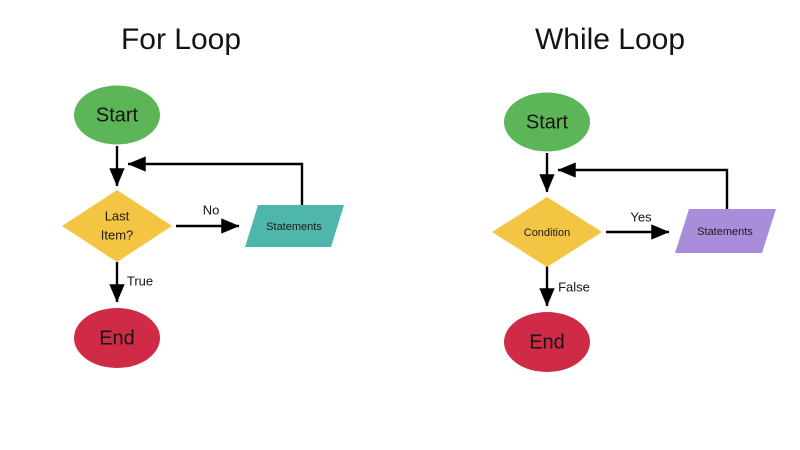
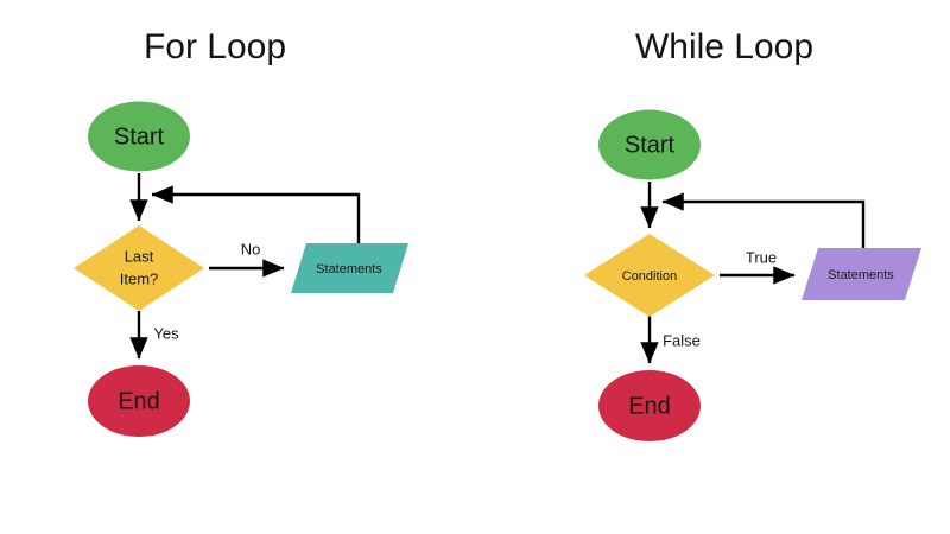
  For Loop
  Start
  Last
  Item?
  Statements
  End
  No
- True
+ Yes
  While Loop
  Start
  Condition
  Statements
  End
- Yes
+ True
  False
